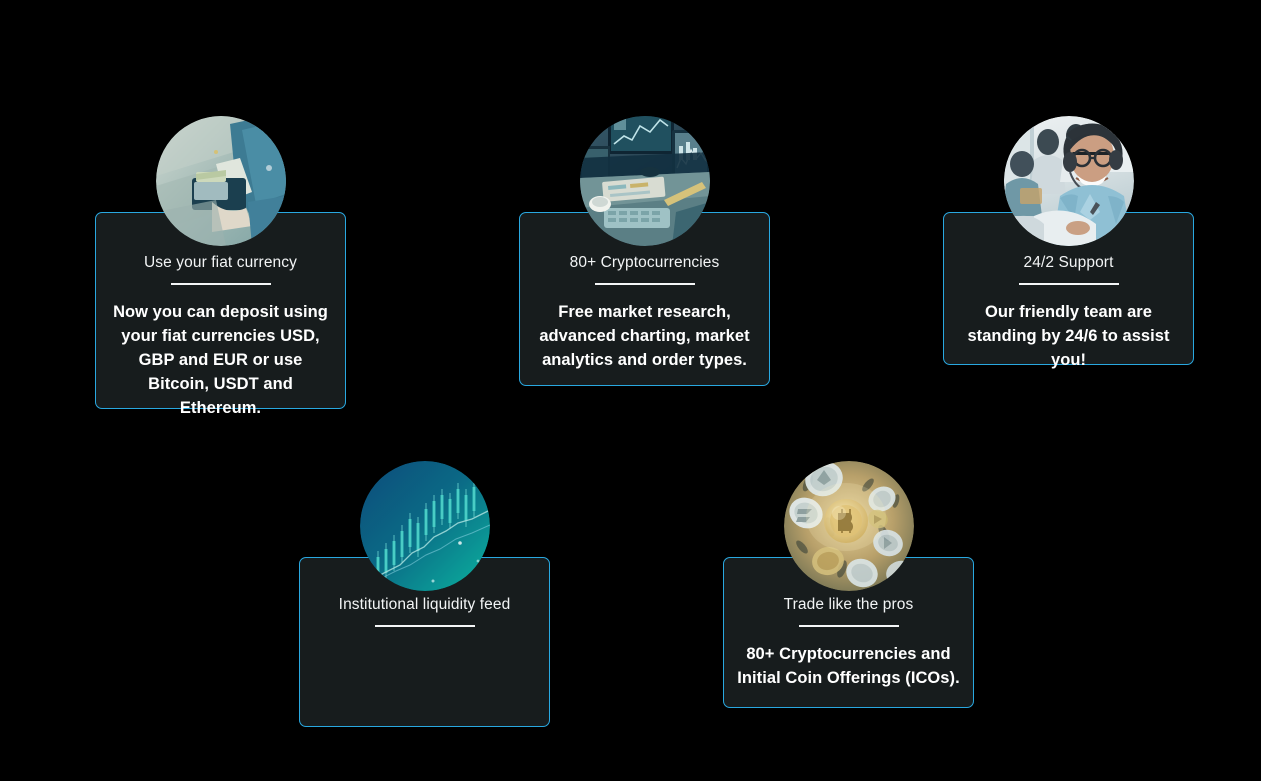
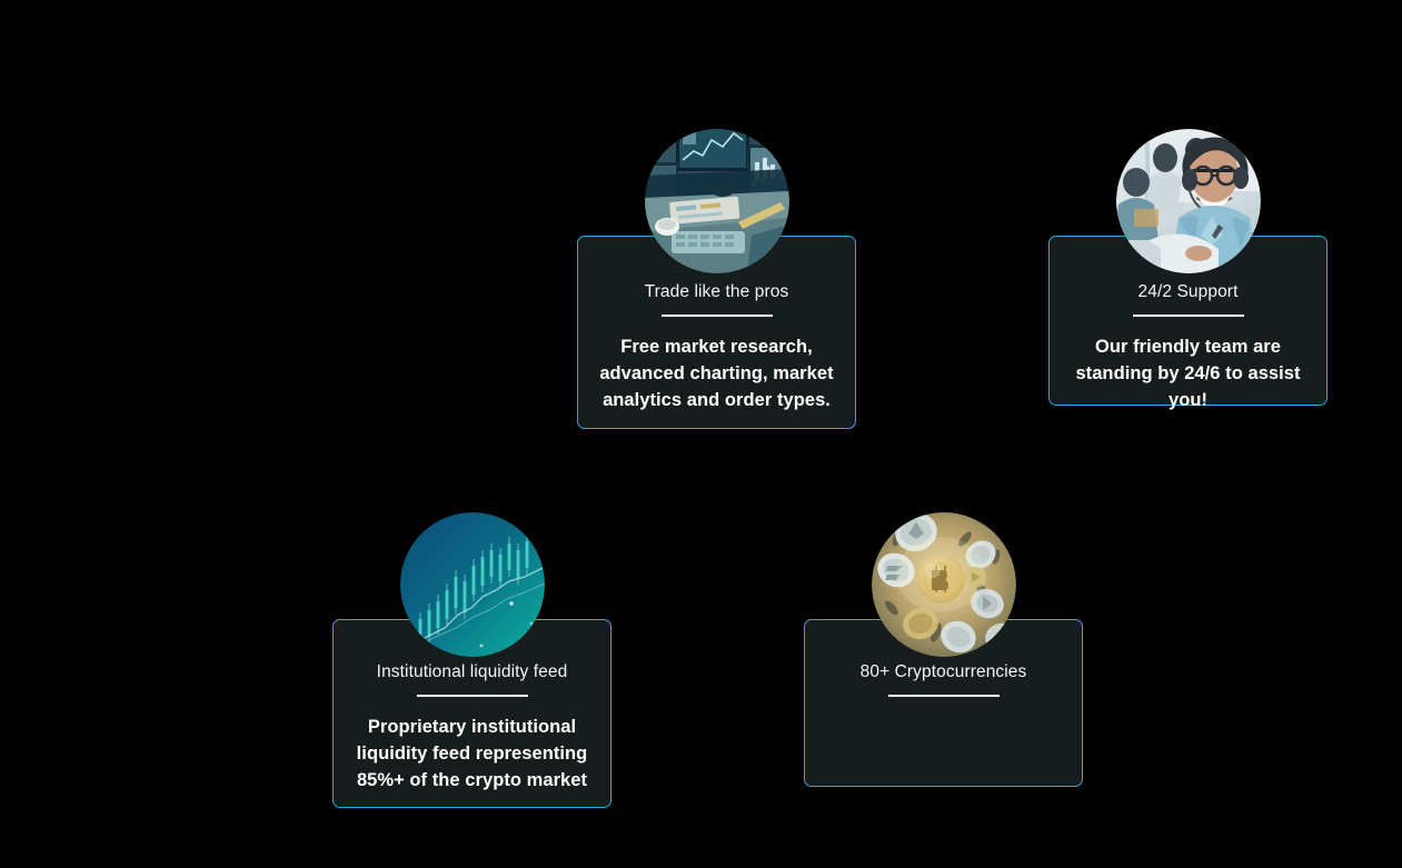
- Use your fiat currency
- Now you can deposit using your fiat currencies USD, GBP and EUR or use Bitcoin, USDT and Ethereum.
- 80+ Cryptocurrencies
+ Trade like the pros
  Free market research, advanced charting, market analytics and order types.
  24/2 Support
  Our friendly team are standing by 24/6 to assist you!
  Institutional liquidity feed
+ Proprietary institutional liquidity feed representing 85%+ of the crypto market
- Trade like the pros
+ 80+ Cryptocurrencies
- 80+ Cryptocurrencies and Initial Coin Offerings (ICOs).
